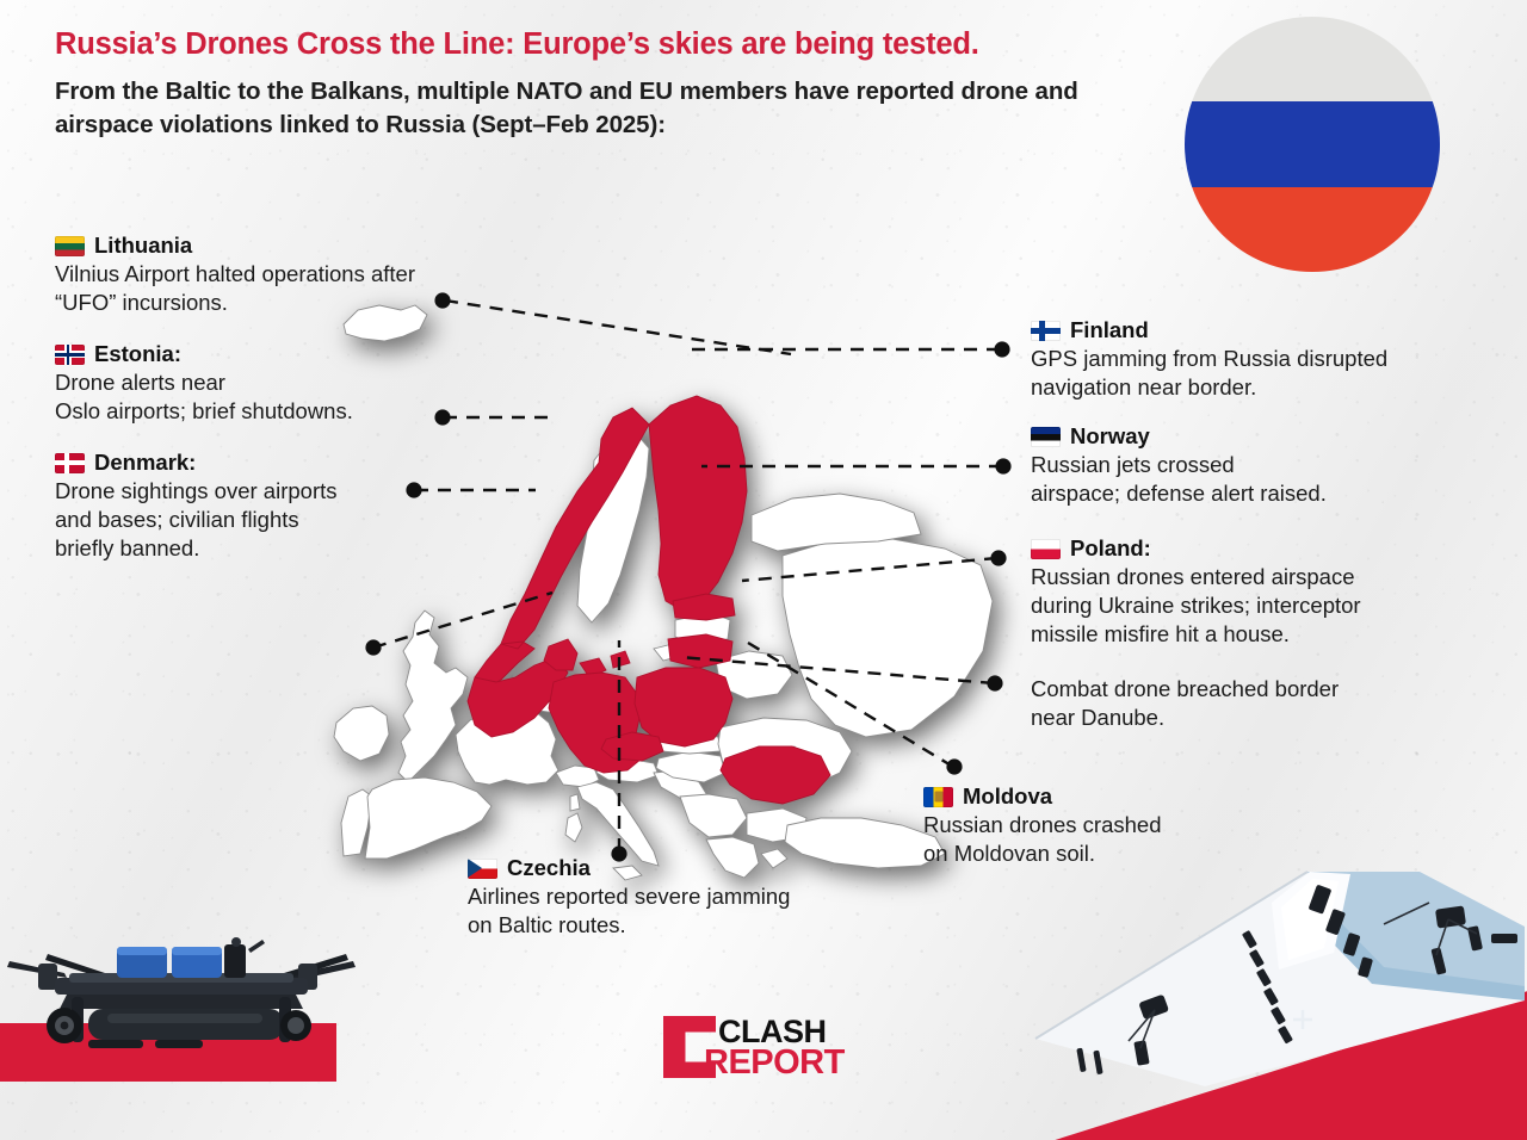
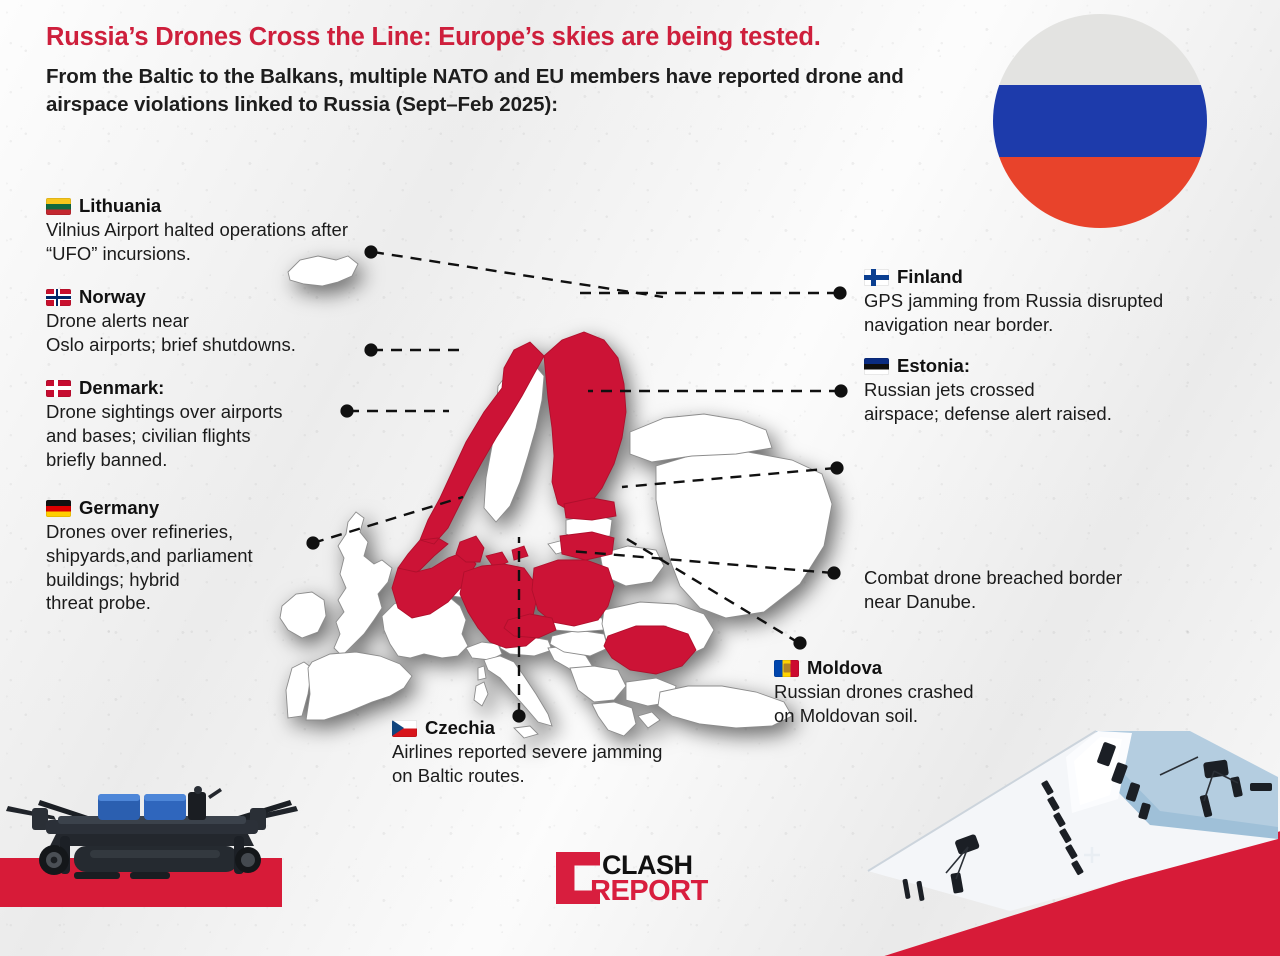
  Russia’s Drones Cross the Line: Europe’s skies are being tested.
  From the Baltic to the Balkans, multiple NATO and EU members have reported drone and airspace violations linked to Russia (Sept–Feb 2025):
  Lithuania
  Vilnius Airport halted operations after
  “UFO” incursions.
- Estonia:
+ Norway
  Drone alerts near
  Oslo airports; brief shutdowns.
  Denmark:
  Drone sightings over airports
  and bases; civilian flights
  briefly banned.
+ Germany
+ Drones over refineries,
+ shipyards,and parliament
+ buildings; hybrid
+ threat probe.
  Finland
  GPS jamming from Russia disrupted
  navigation near border.
- Norway
+ Estonia:
  Russian jets crossed
  airspace; defense alert raised.
- Poland:
- Russian drones entered airspace
- during Ukraine strikes; interceptor
- missile misfire hit a house.
  Combat drone breached border
  near Danube.
  Moldova
  Russian drones crashed
  on Moldovan soil.
  Czechia
  Airlines reported severe jamming
  on Baltic routes.
  CLASH
  REPORT
